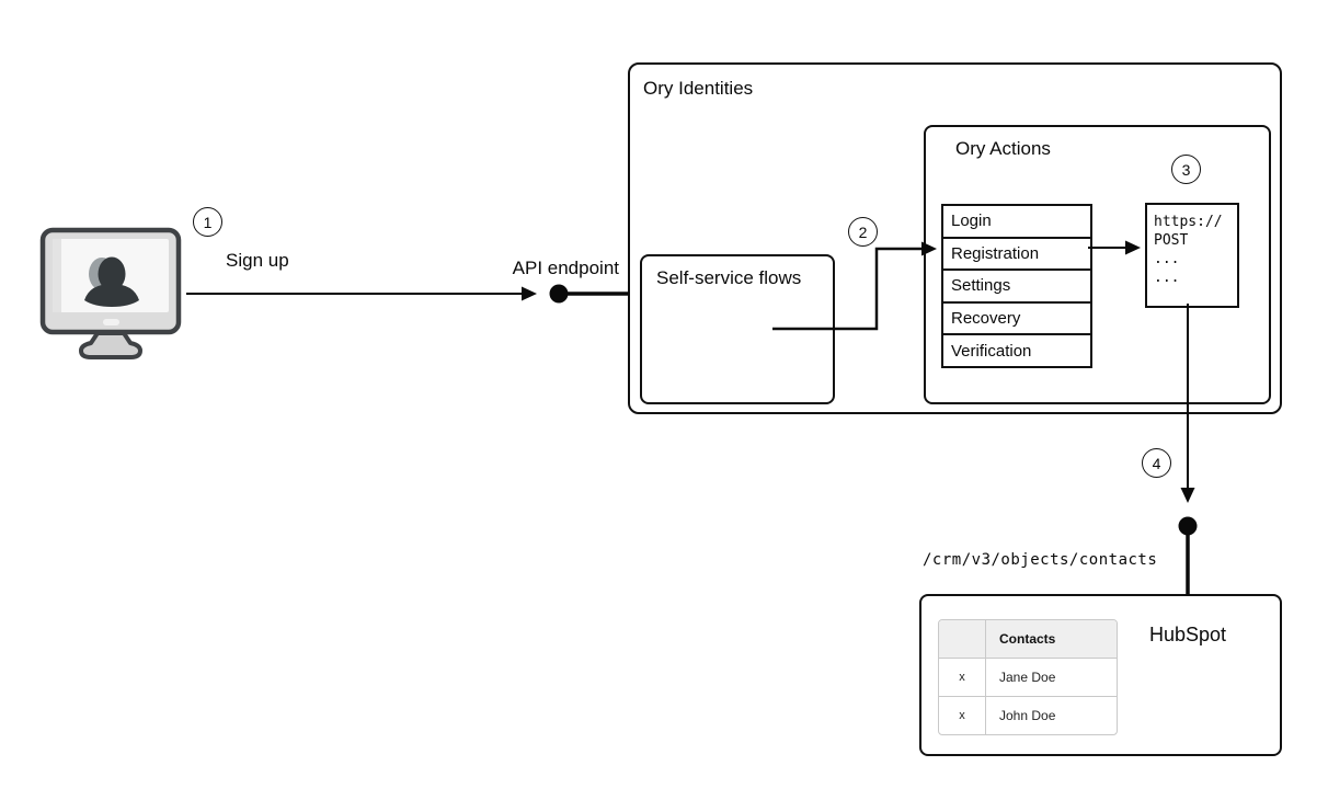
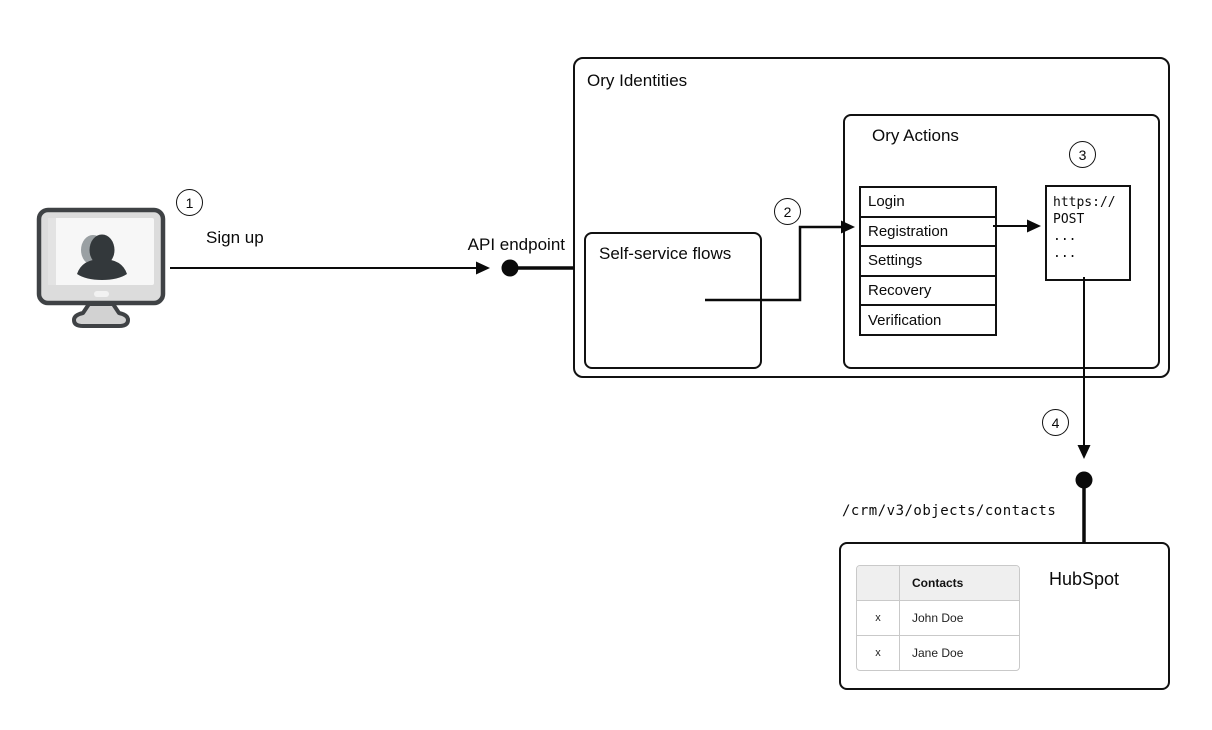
  1
  2
  3
  4
  Sign up
  API endpoint
  /crm/v3/objects/contacts
  Ory Identities
  Self-service flows
  Ory Actions
  Login
  Registration
  Settings
  Recovery
  Verification
  https://
  POST
  ...
  ...
  HubSpot
  Contacts
  x
- Jane Doe
+ John Doe
  x
- John Doe
+ Jane Doe
